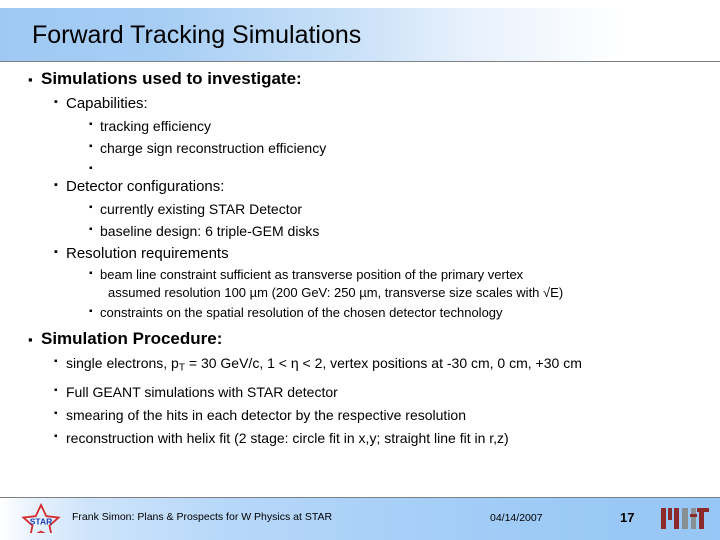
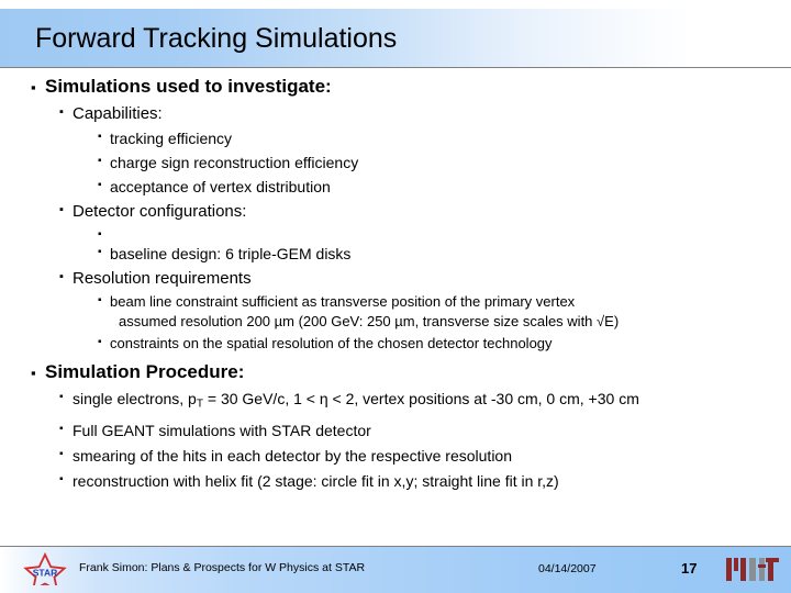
  Forward Tracking Simulations
  ▪
  Simulations used to investigate:
  ▪
  Capabilities:
  ▪
  tracking efficiency
  ▪
  charge sign reconstruction efficiency
  ▪
+ acceptance of vertex distribution
  ▪
  Detector configurations:
  ▪
- currently existing STAR Detector
  ▪
  baseline design: 6 triple-GEM disks
  ▪
  Resolution requirements
  ▪
  beam line constraint sufficient as transverse position of the primary vertex
- assumed resolution 100 µm (200 GeV: 250 µm, transverse size scales with √E)
+ assumed resolution 200 µm (200 GeV: 250 µm, transverse size scales with √E)
  ▪
  constraints on the spatial resolution of the chosen detector technology
  ▪
  Simulation Procedure:
  ▪
  single electrons, pT = 30 GeV/c, 1 < η < 2, vertex positions at -30 cm, 0 cm, +30 cm
  ▪
  Full GEANT simulations with STAR detector
  ▪
  smearing of the hits in each detector by the respective resolution
  ▪
  reconstruction with helix fit (2 stage: circle fit in x,y; straight line fit in r,z)
  STAR
  Frank Simon: Plans & Prospects for W Physics at STAR
  04/14/2007
  17
